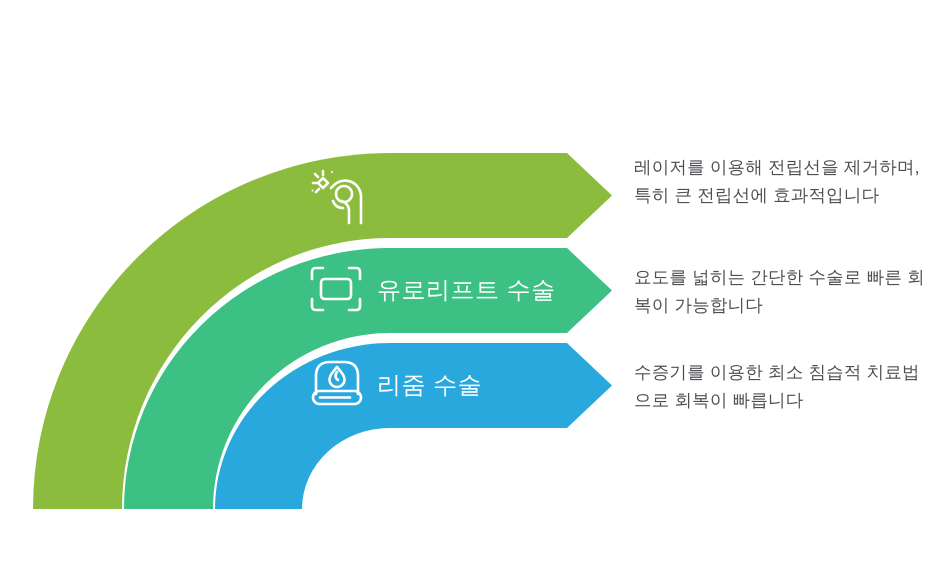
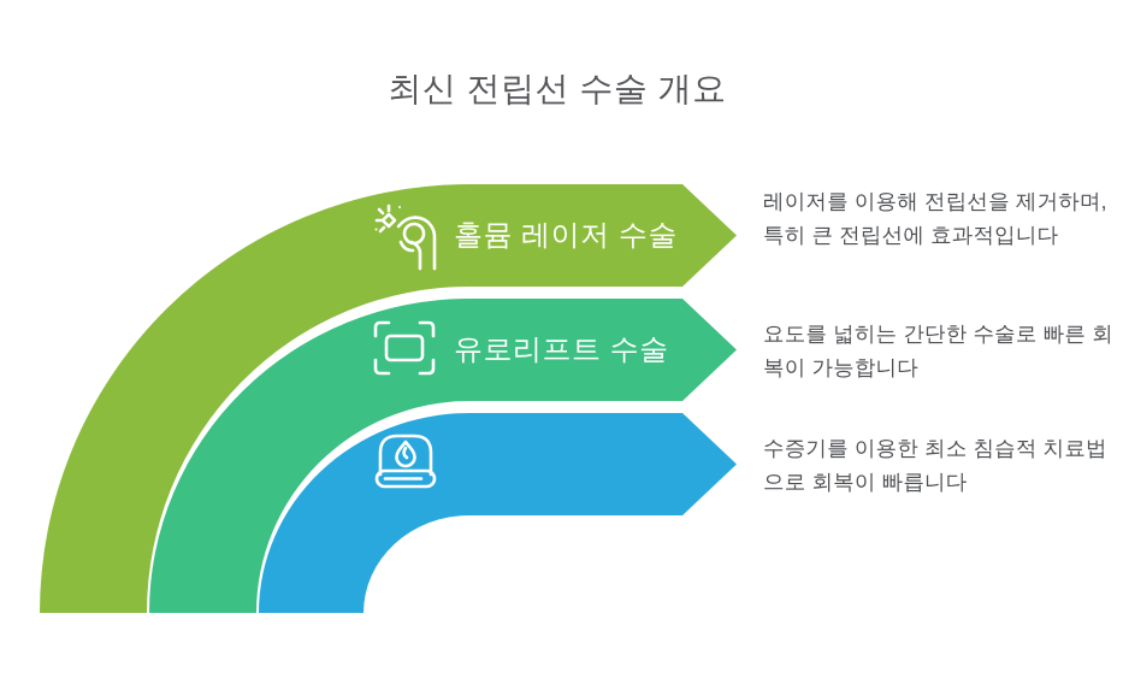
+ 최신 전립선 수술 개요
+ 홀뮴 레이저 수술
  유로리프트 수술
- 리줌 수술
  레이저를 이용해 전립선을 제거하며, 특히 큰 전립선에 효과적입니다
  요도를 넓히는 간단한 수술로 빠른 회복이 가능합니다
  수증기를 이용한 최소 침습적 치료법으로 회복이 빠릅니다
